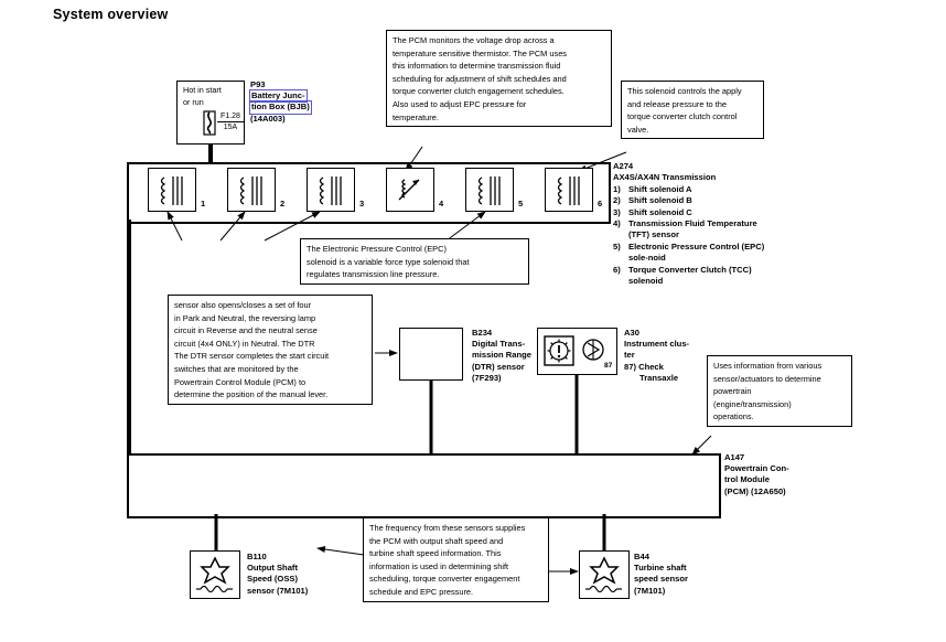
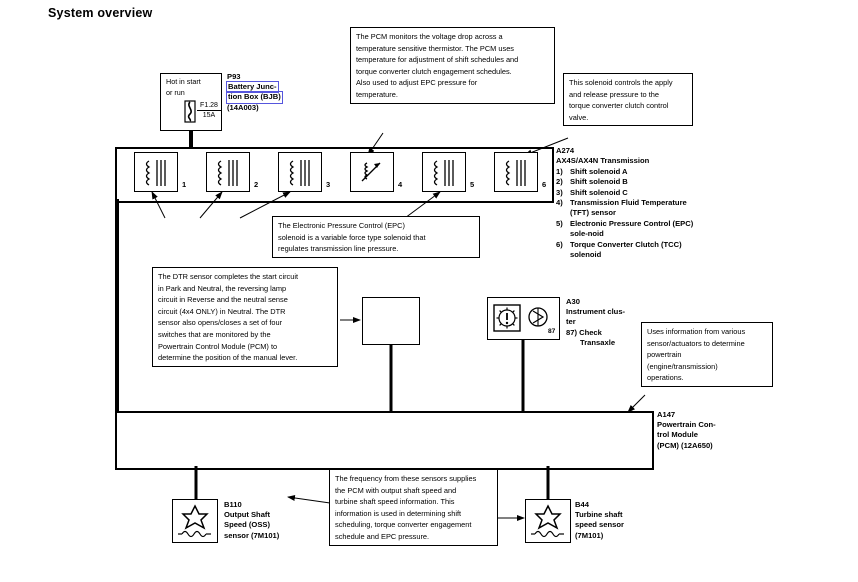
  System overview
  Hot in start
  or run
  P93
  Battery Junc-
  tion Box (BJB)
  (14A003)
  The PCM monitors the voltage drop across a
  temperature sensitive thermistor. The PCM uses
- this information to determine transmission fluid
- scheduling for adjustment of shift schedules and
+ temperature for adjustment of shift schedules and
  torque converter clutch engagement schedules.
  Also used to adjust EPC pressure for
  temperature.
  This solenoid controls the apply
  and release pressure to the
  torque converter clutch control
  valve.
  1
  2
  3
  4
  5
  6
  A274
  AX4S/AX4N Transmission
  1)
  Shift solenoid A
  2)
  Shift solenoid B
  3)
  Shift solenoid C
  4)
  Transmission Fluid Temperature (TFT) sensor
  5)
  Electronic Pressure Control (EPC) sole-noid
  6)
  Torque Converter Clutch (TCC) solenoid
  The Electronic Pressure Control (EPC)
  solenoid is a variable force type solenoid that
  regulates transmission line pressure.
- sensor also opens/closes a set of four
+ The DTR sensor completes the start circuit
  in Park and Neutral, the reversing lamp
  circuit in Reverse and the neutral sense
  circuit (4x4 ONLY) in Neutral. The DTR
- The DTR sensor completes the start circuit
+ sensor also opens/closes a set of four
  switches that are monitored by the
  Powertrain Control Module (PCM) to
  determine the position of the manual lever.
- B234
- Digital Trans-
- mission Range
- (DTR) sensor
- (7F293)
  A30
  Instrument clus-
  ter
  87) Check
  Transaxle
  Uses information from various
  sensor/actuators to determine
  powertrain
  (engine/transmission)
  operations.
  A147
  Powertrain Con-
  trol Module
  (PCM) (12A650)
  B110
  Output Shaft
  Speed (OSS)
  sensor (7M101)
  The frequency from these sensors supplies
  the PCM with output shaft speed and
  turbine shaft speed information. This
  information is used in determining shift
  scheduling, torque converter engagement
  schedule and EPC pressure.
  B44
  Turbine shaft
  speed sensor
  (7M101)
